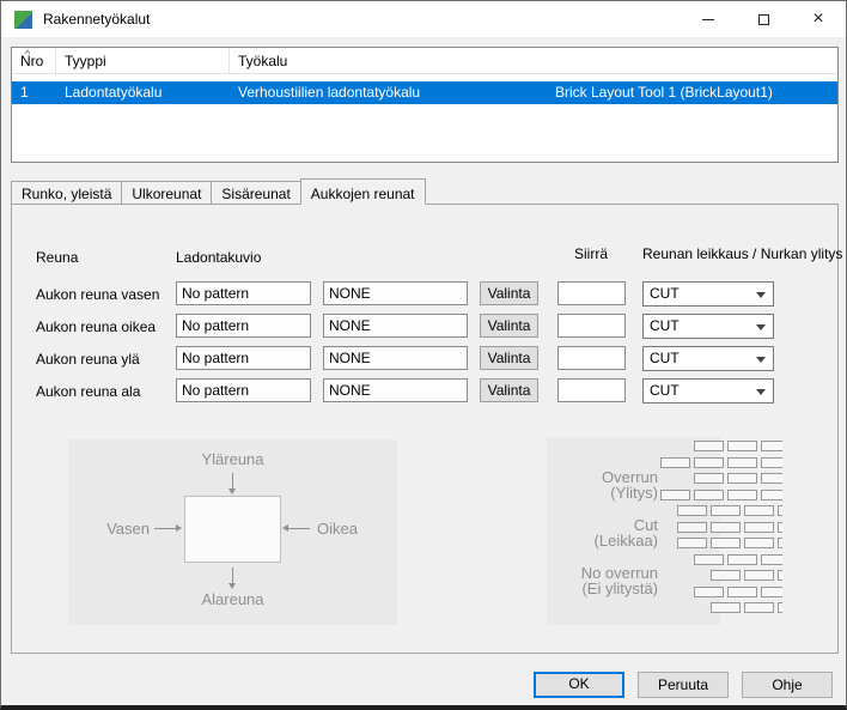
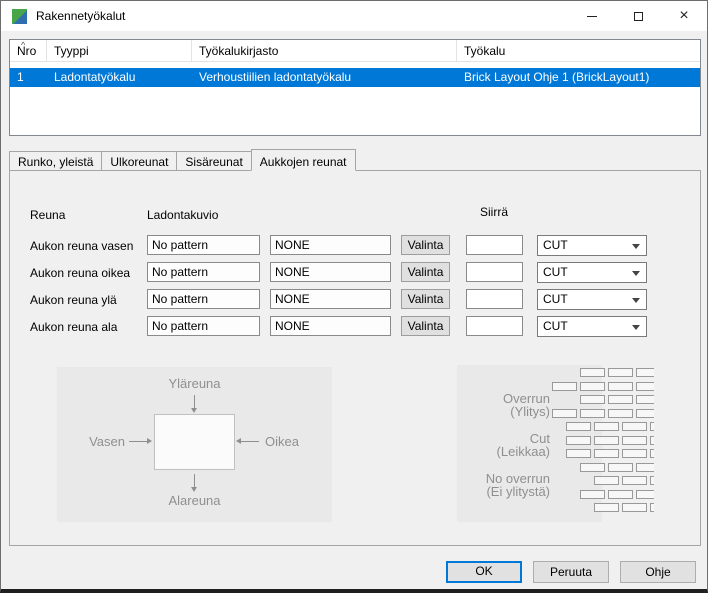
  Rakennetyökalut
  ×
  ^
  Nro
  Tyyppi
+ Työkalukirjasto
  Työkalu
  1
  Ladontatyökalu
  Verhoustiilien ladontatyökalu
- Brick Layout Tool 1 (BrickLayout1)
+ Brick Layout Ohje 1 (BrickLayout1)
  Runko, yleistä
  Ulkoreunat
  Sisäreunat
  Aukkojen reunat
  Reuna
  Ladontakuvio
  Siirrä
- Reunan leikkaus / Nurkan ylitys
  Aukon reuna vasen
  No pattern
  NONE
  Valinta
  CUT
  Aukon reuna oikea
  No pattern
  NONE
  Valinta
  CUT
  Aukon reuna ylä
  No pattern
  NONE
  Valinta
  CUT
  Aukon reuna ala
  No pattern
  NONE
  Valinta
  CUT
  Yläreuna
  Vasen
  Oikea
  Alareuna
  Overrun
  (Ylitys)
  Cut
  (Leikkaa)
  No overrun
  (Ei ylitystä)
  OK
  Peruuta
  Ohje
